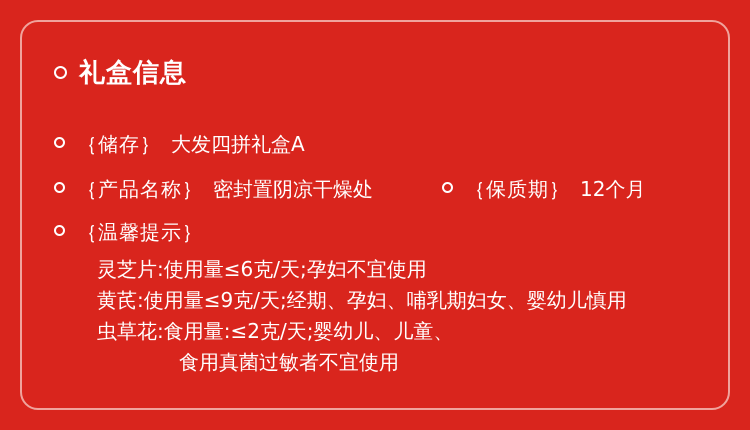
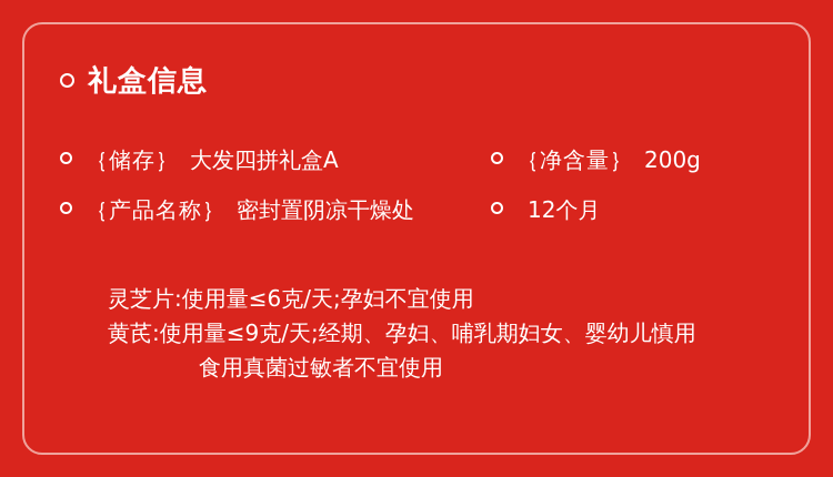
  礼盒信息
  ｛储存｝
  大发四拼礼盒A
+ ｛净含量｝
+ 200g
  ｛产品名称｝
  密封置阴凉干燥处
- ｛保质期｝
  12个月
- ｛温馨提示｝
  灵芝片:使用量≤6克/天;孕妇不宜使用
  黄芪:使用量≤9克/天;经期、孕妇、哺乳期妇女、婴幼儿慎用
- 虫草花:食用量:≤2克/天;婴幼儿、儿童、
  食用真菌过敏者不宜使用
